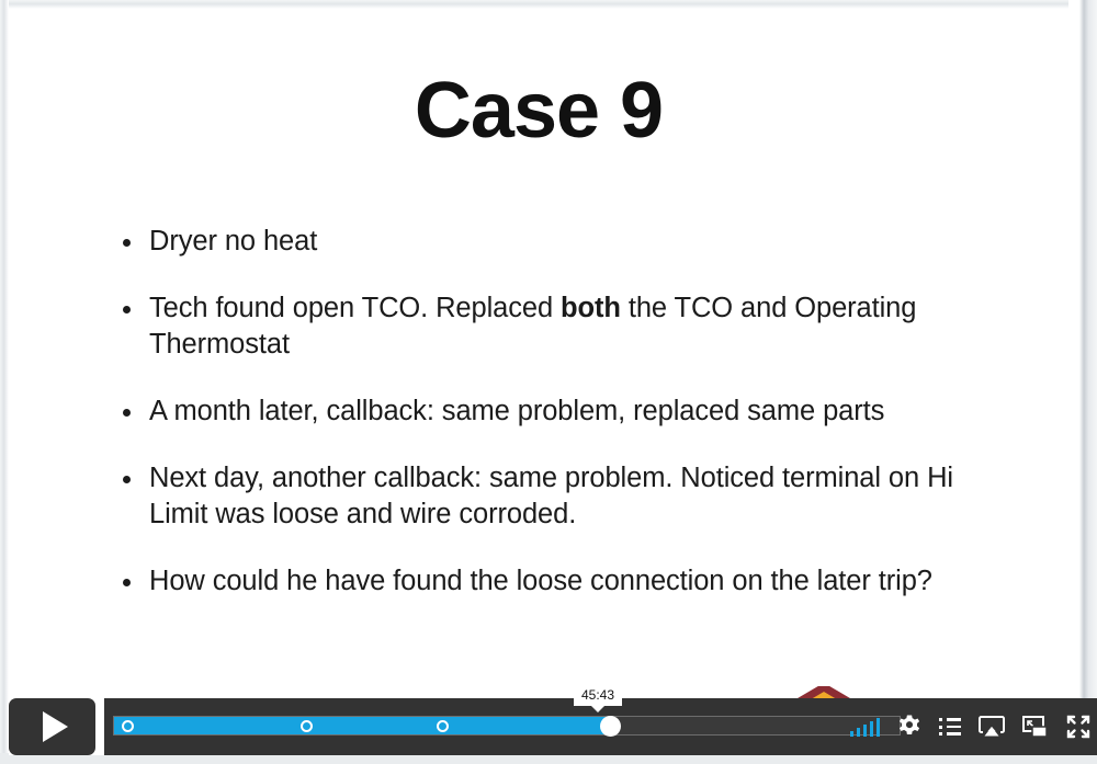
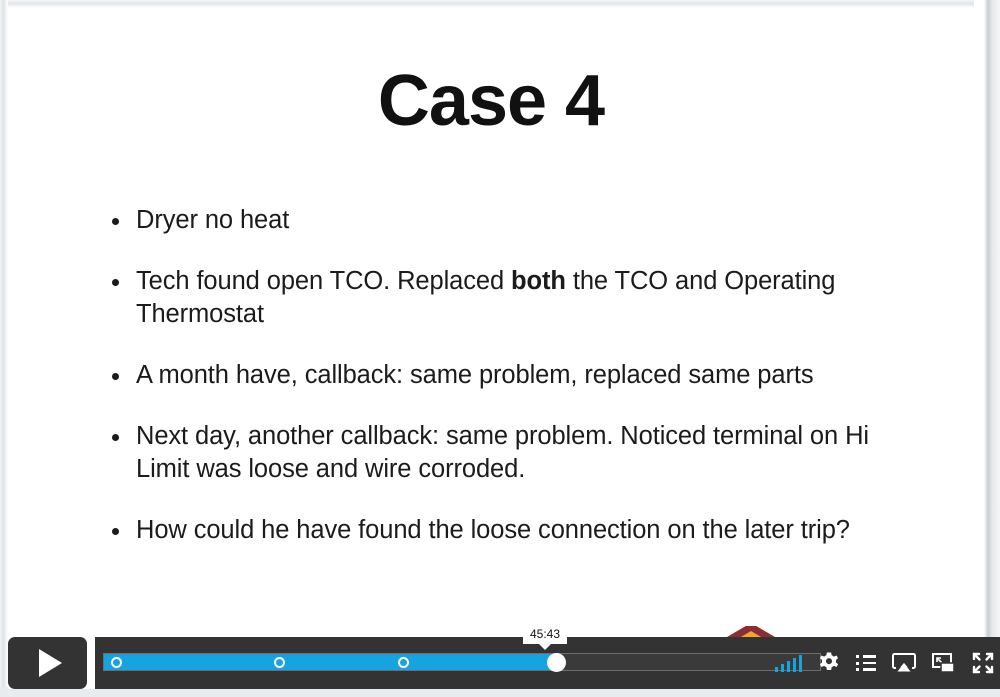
- Case 9
+ Case 4
  Dryer no heat
  Tech found open TCO. Replaced both the TCO and Operating Thermostat
- A month later, callback: same problem, replaced same parts
+ A month have, callback: same problem, replaced same parts
  Next day, another callback: same problem. Noticed terminal on Hi Limit was loose and wire corroded.
  How could he have found the loose connection on the later trip?
  45:43
